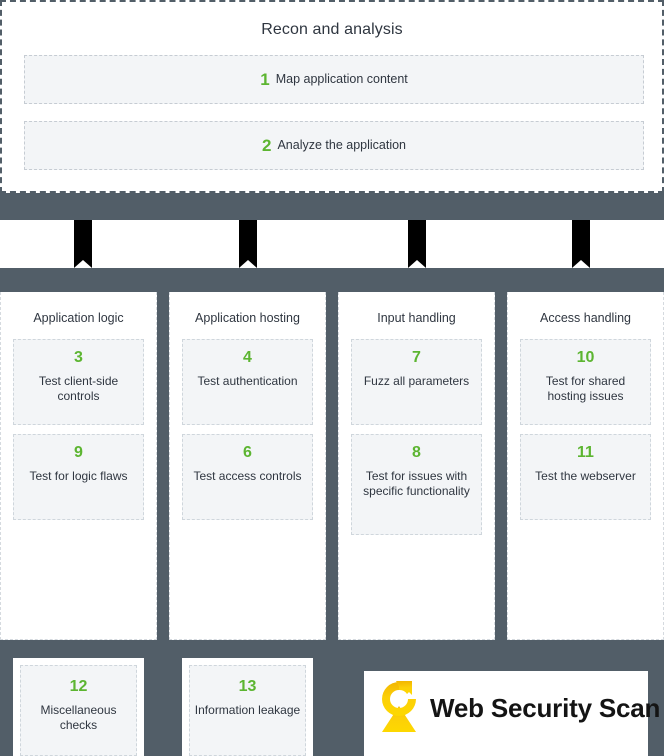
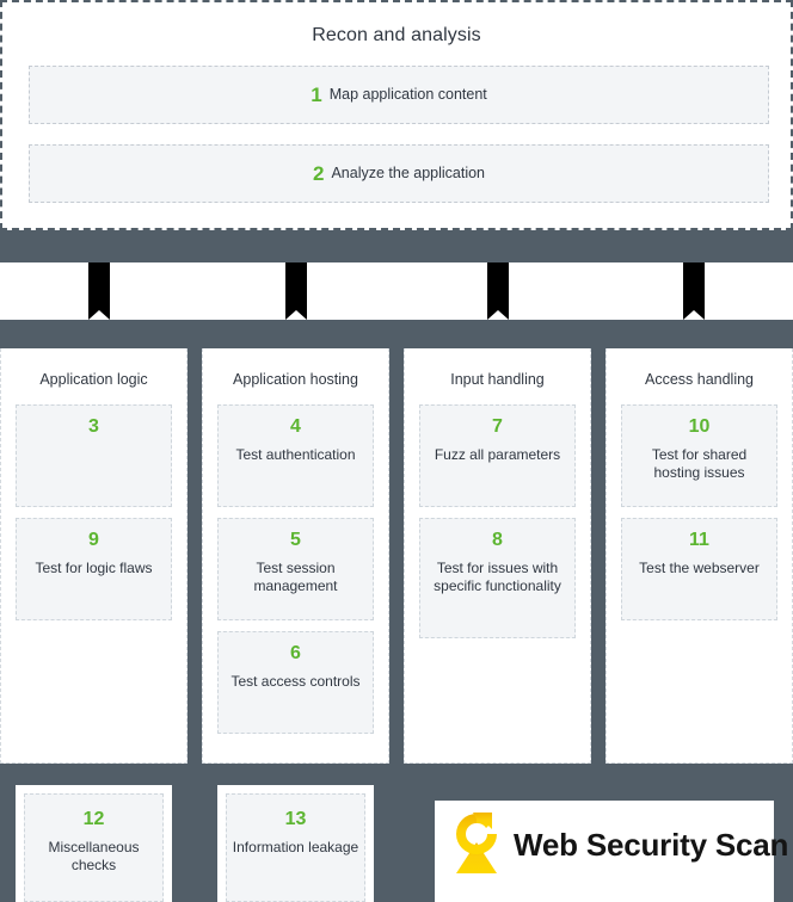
  Recon and analysis
  1
  Map application content
  2
  Analyze the application
  Application logic
  3
- Test client-side controls
  9
  Test for logic flaws
  Application hosting
  4
  Test authentication
+ 5
+ Test session management
  6
  Test access controls
  Input handling
  7
  Fuzz all parameters
  8
  Test for issues with specific functionality
  Access handling
  10
  Test for shared hosting issues
  11
  Test the webserver
  12
  Miscellaneous checks
  13
  Information leakage
  Web Security Scan
